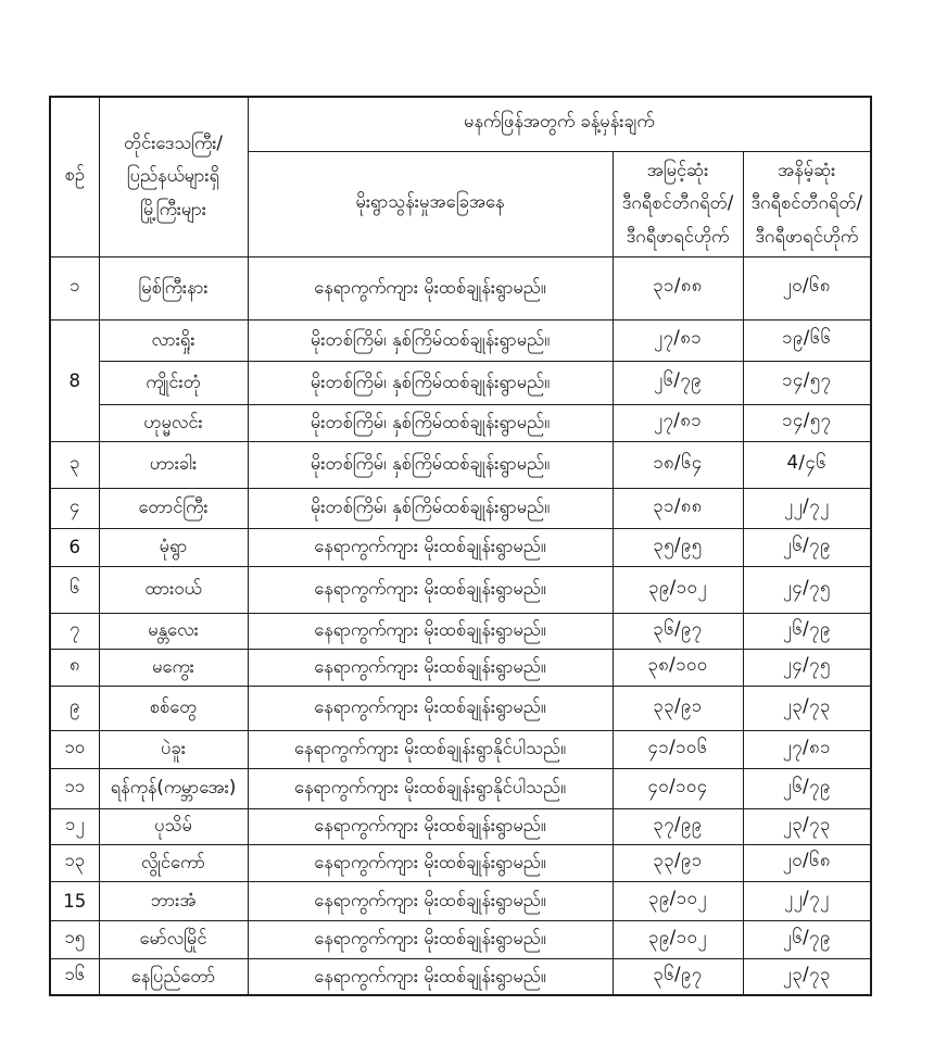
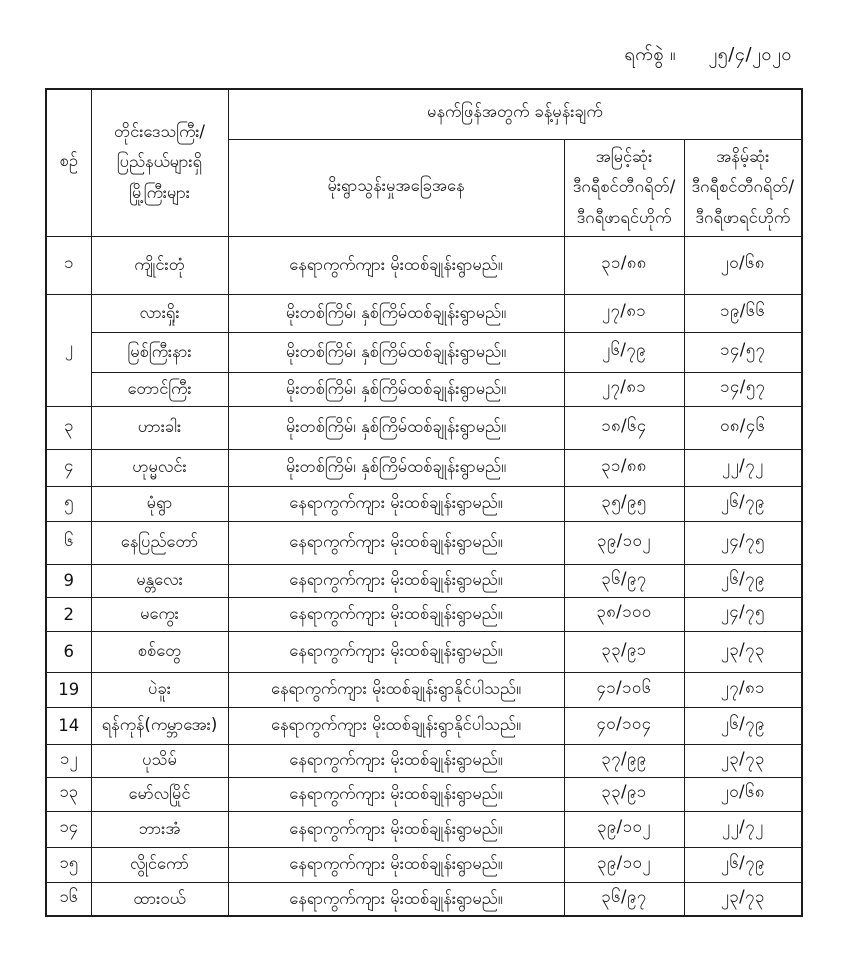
+ ရက်စွဲ ။ ၂၅/၄/၂၀၂၀
  စဉ်	တိုင်းဒေသကြီး/ ပြည်နယ်များရှိ မြို့ကြီးများ	မနက်ဖြန်အတွက် ခန့်မှန်းချက်
  မိုးရွာသွန်းမှုအခြေအနေ	အမြင့်ဆုံး ဒီဂရီစင်တီဂရိတ်/ ဒီဂရီဖာရင်ဟိုက်	အနိမ့်ဆုံး ဒီဂရီစင်တီဂရိတ်/ ဒီဂရီဖာရင်ဟိုက်
- ၁	မြစ်ကြီးနား	နေရာကွက်ကျား မိုးထစ်ချုန်းရွာမည်။	၃၁/၈၈	၂၀/၆၈
+ ၁	ကျိုင်းတုံ	နေရာကွက်ကျား မိုးထစ်ချုန်းရွာမည်။	၃၁/၈၈	၂၀/၆၈
- 8	လားရှိုး	မိုးတစ်ကြိမ်၊ နှစ်ကြိမ်ထစ်ချုန်းရွာမည်။	၂၇/၈၁	၁၉/၆၆
+ ၂	လားရှိုး	မိုးတစ်ကြိမ်၊ နှစ်ကြိမ်ထစ်ချုန်းရွာမည်။	၂၇/၈၁	၁၉/၆၆
- ကျိုင်းတုံ	မိုးတစ်ကြိမ်၊ နှစ်ကြိမ်ထစ်ချုန်းရွာမည်။	၂၆/၇၉	၁၄/၅၇
+ မြစ်ကြီးနား	မိုးတစ်ကြိမ်၊ နှစ်ကြိမ်ထစ်ချုန်းရွာမည်။	၂၆/၇၉	၁၄/၅၇
- ဟုမ္မလင်း	မိုးတစ်ကြိမ်၊ နှစ်ကြိမ်ထစ်ချုန်းရွာမည်။	၂၇/၈၁	၁၄/၅၇
+ တောင်ကြီး	မိုးတစ်ကြိမ်၊ နှစ်ကြိမ်ထစ်ချုန်းရွာမည်။	၂၇/၈၁	၁၄/၅၇
- ၃	ဟားခါး	မိုးတစ်ကြိမ်၊ နှစ်ကြိမ်ထစ်ချုန်းရွာမည်။	၁၈/၆၄	4/၄၆
+ ၃	ဟားခါး	မိုးတစ်ကြိမ်၊ နှစ်ကြိမ်ထစ်ချုန်းရွာမည်။	၁၈/၆၄	၀၈/၄၆
- ၄	တောင်ကြီး	မိုးတစ်ကြိမ်၊ နှစ်ကြိမ်ထစ်ချုန်းရွာမည်။	၃၁/၈၈	၂၂/၇၂
+ ၄	ဟုမ္မလင်း	မိုးတစ်ကြိမ်၊ နှစ်ကြိမ်ထစ်ချုန်းရွာမည်။	၃၁/၈၈	၂၂/၇၂
- 6	မုံရွာ	နေရာကွက်ကျား မိုးထစ်ချုန်းရွာမည်။	၃၅/၉၅	၂၆/၇၉
+ ၅	မုံရွာ	နေရာကွက်ကျား မိုးထစ်ချုန်းရွာမည်။	၃၅/၉၅	၂၆/၇၉
- ၆	ထားဝယ်	နေရာကွက်ကျား မိုးထစ်ချုန်းရွာမည်။	၃၉/၁၀၂	၂၄/၇၅
+ ၆	နေပြည်တော်	နေရာကွက်ကျား မိုးထစ်ချုန်းရွာမည်။	၃၉/၁၀၂	၂၄/၇၅
- ၇	မန္တလေး	နေရာကွက်ကျား မိုးထစ်ချုန်းရွာမည်။	၃၆/၉၇	၂၆/၇၉
+ 9	မန္တလေး	နေရာကွက်ကျား မိုးထစ်ချုန်းရွာမည်။	၃၆/၉၇	၂၆/၇၉
- ၈	မကွေး	နေရာကွက်ကျား မိုးထစ်ချုန်းရွာမည်။	၃၈/၁၀၀	၂၄/၇၅
+ 2	မကွေး	နေရာကွက်ကျား မိုးထစ်ချုန်းရွာမည်။	၃၈/၁၀၀	၂၄/၇၅
- ၉	စစ်တွေ	နေရာကွက်ကျား မိုးထစ်ချုန်းရွာမည်။	၃၃/၉၁	၂၃/၇၃
+ 6	စစ်တွေ	နေရာကွက်ကျား မိုးထစ်ချုန်းရွာမည်။	၃၃/၉၁	၂၃/၇၃
- ၁၀	ပဲခူး	နေရာကွက်ကျား မိုးထစ်ချုန်းရွာနိုင်ပါသည်။	၄၁/၁၀၆	၂၇/၈၁
+ 19	ပဲခူး	နေရာကွက်ကျား မိုးထစ်ချုန်းရွာနိုင်ပါသည်။	၄၁/၁၀၆	၂၇/၈၁
- ၁၁	ရန်ကုန်(ကမ္ဘာအေး)	နေရာကွက်ကျား မိုးထစ်ချုန်းရွာနိုင်ပါသည်။	၄၀/၁၀၄	၂၆/၇၉
+ 14	ရန်ကုန်(ကမ္ဘာအေး)	နေရာကွက်ကျား မိုးထစ်ချုန်းရွာနိုင်ပါသည်။	၄၀/၁၀၄	၂၆/၇၉
  ၁၂	ပုသိမ်	နေရာကွက်ကျား မိုးထစ်ချုန်းရွာမည်။	၃၇/၉၉	၂၃/၇၃
- ၁၃	လွိုင်ကော်	နေရာကွက်ကျား မိုးထစ်ချုန်းရွာမည်။	၃၃/၉၁	၂၀/၆၈
+ ၁၃	မော်လမြိုင်	နေရာကွက်ကျား မိုးထစ်ချုန်းရွာမည်။	၃၃/၉၁	၂၀/၆၈
- 15	ဘားအံ	နေရာကွက်ကျား မိုးထစ်ချုန်းရွာမည်။	၃၉/၁၀၂	၂၂/၇၂
+ ၁၄	ဘားအံ	နေရာကွက်ကျား မိုးထစ်ချုန်းရွာမည်။	၃၉/၁၀၂	၂၂/၇၂
- ၁၅	မော်လမြိုင်	နေရာကွက်ကျား မိုးထစ်ချုန်းရွာမည်။	၃၉/၁၀၂	၂၆/၇၉
+ ၁၅	လွိုင်ကော်	နေရာကွက်ကျား မိုးထစ်ချုန်းရွာမည်။	၃၉/၁၀၂	၂၆/၇၉
- ၁၆	နေပြည်တော်	နေရာကွက်ကျား မိုးထစ်ချုန်းရွာမည်။	၃၆/၉၇	၂၃/၇၃
+ ၁၆	ထားဝယ်	နေရာကွက်ကျား မိုးထစ်ချုန်းရွာမည်။	၃၆/၉၇	၂၃/၇၃
